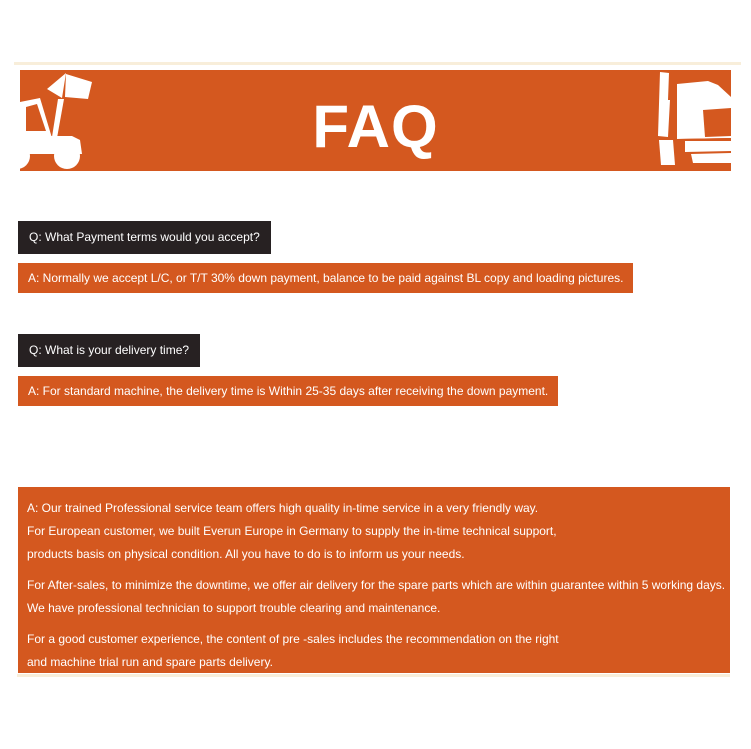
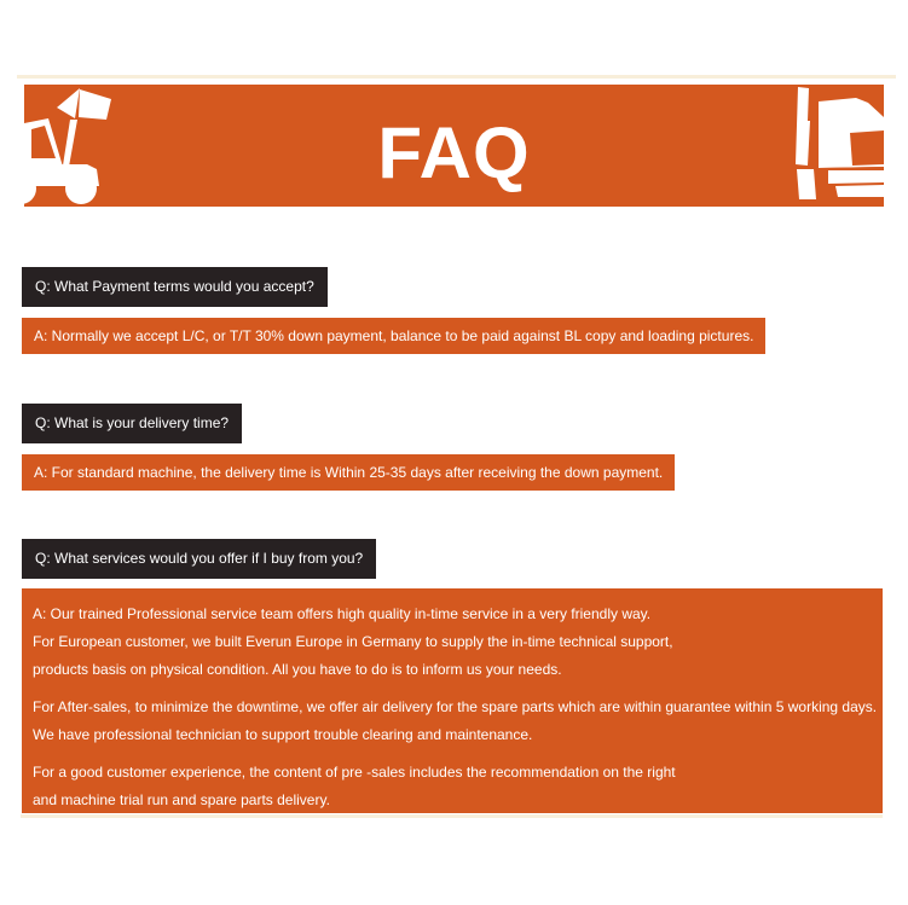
  FAQ
  Q: What Payment terms would you accept?
  A: Normally we accept L/C, or T/T 30% down payment, balance to be paid against BL copy and loading pictures.
  Q: What is your delivery time?
  A: For standard machine, the delivery time is Within 25-35 days after receiving the down payment.
+ Q: What services would you offer if I buy from you?
  A: Our trained Professional service team offers high quality in-time service in a very friendly way.
  For European customer, we built Everun Europe in Germany to supply the in-time technical support,
  products basis on physical condition. All you have to do is to inform us your needs.
  For After-sales, to minimize the downtime, we offer air delivery for the spare parts which are within guarantee within 5 working days.
  We have professional technician to support trouble clearing and maintenance.
  For a good customer experience, the content of pre -sales includes the recommendation on the right
  and machine trial run and spare parts delivery.
